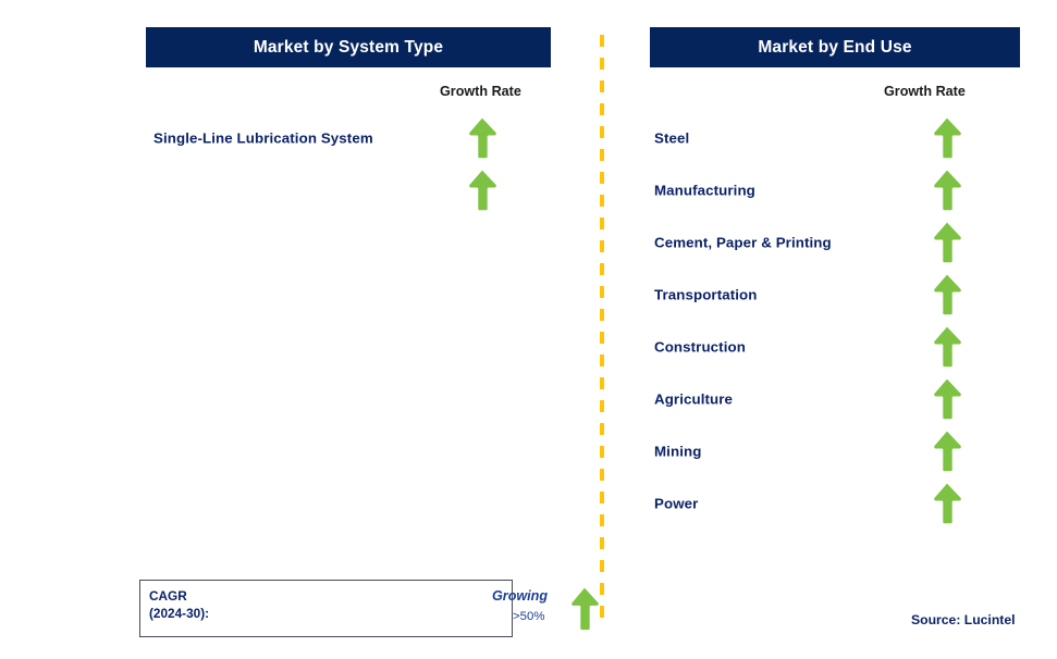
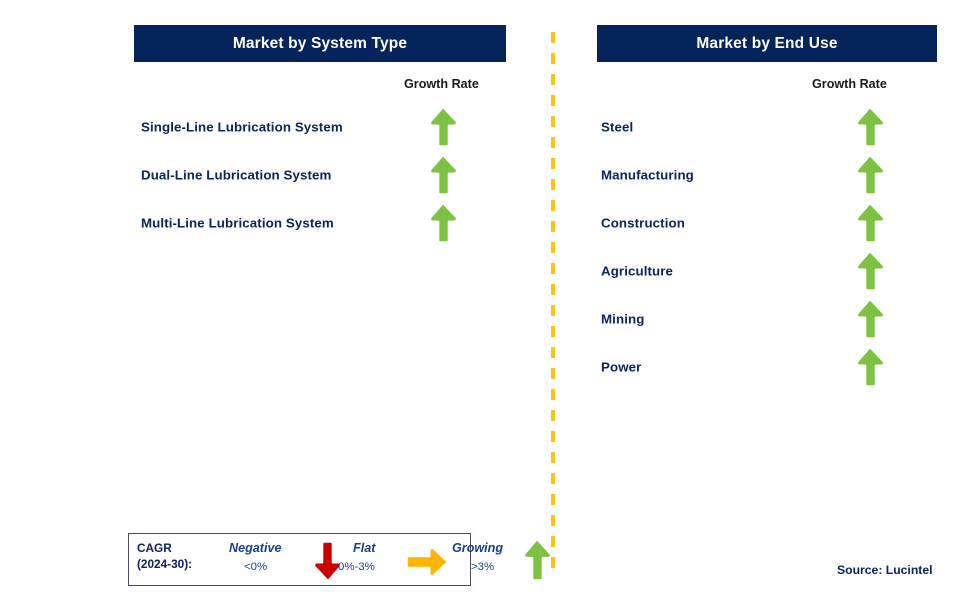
  Market by System Type
  Growth Rate
  Single-Line Lubrication System
+ Dual-Line Lubrication System
+ Multi-Line Lubrication System
  Market by End Use
  Growth Rate
  Steel
  Manufacturing
- Cement, Paper & Printing
- Transportation
  Construction
  Agriculture
  Mining
  Power
  CAGR
  (2024-30):
+ Negative
+ <0%
+ Flat
+ 0%-3%
  Growing
- >50%
+ >3%
  Source: Lucintel
